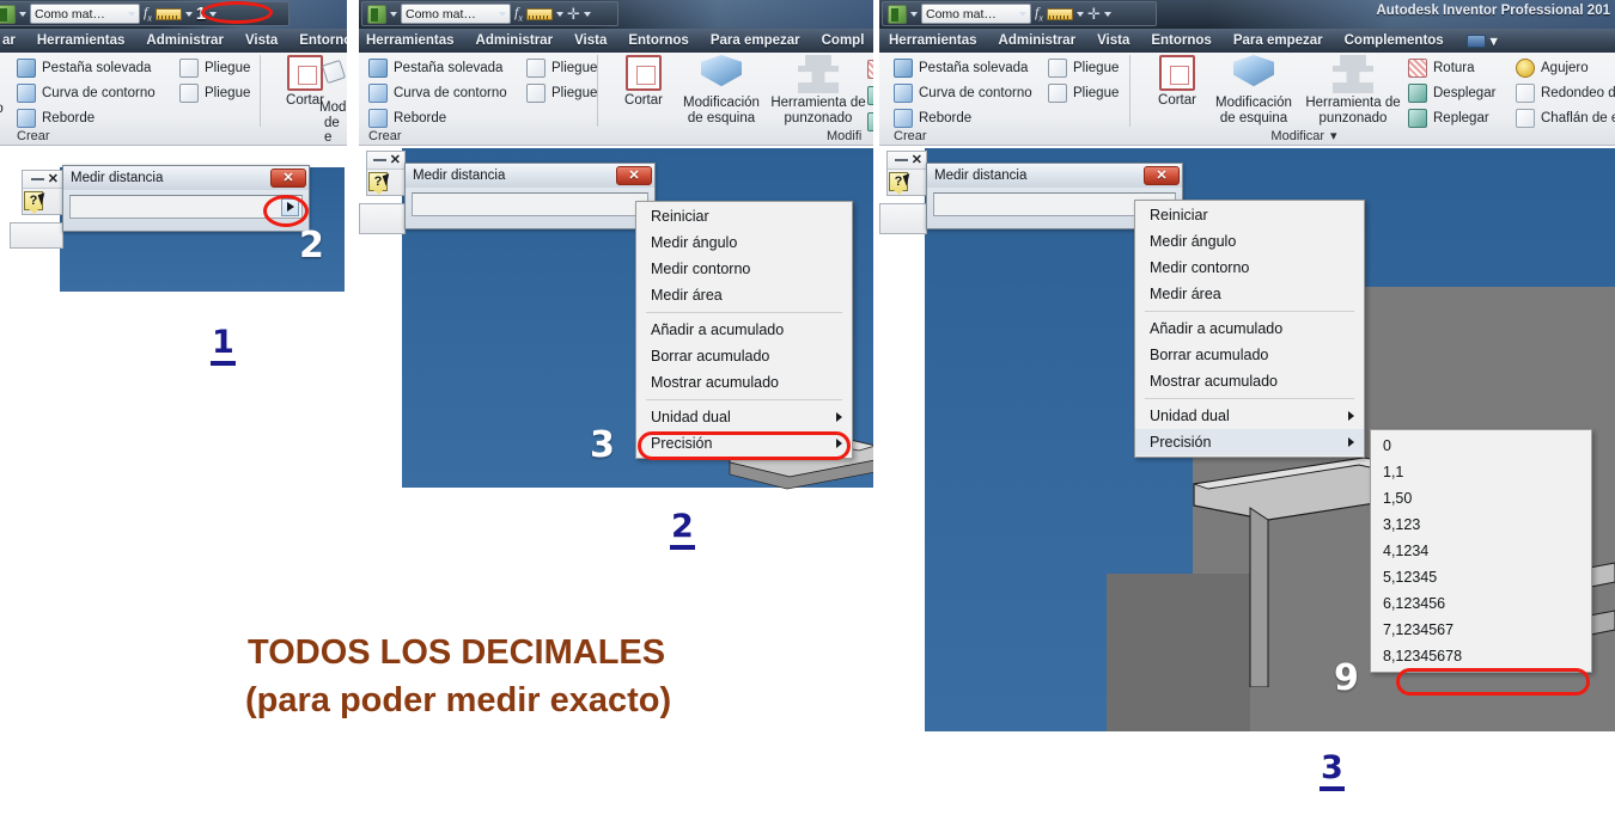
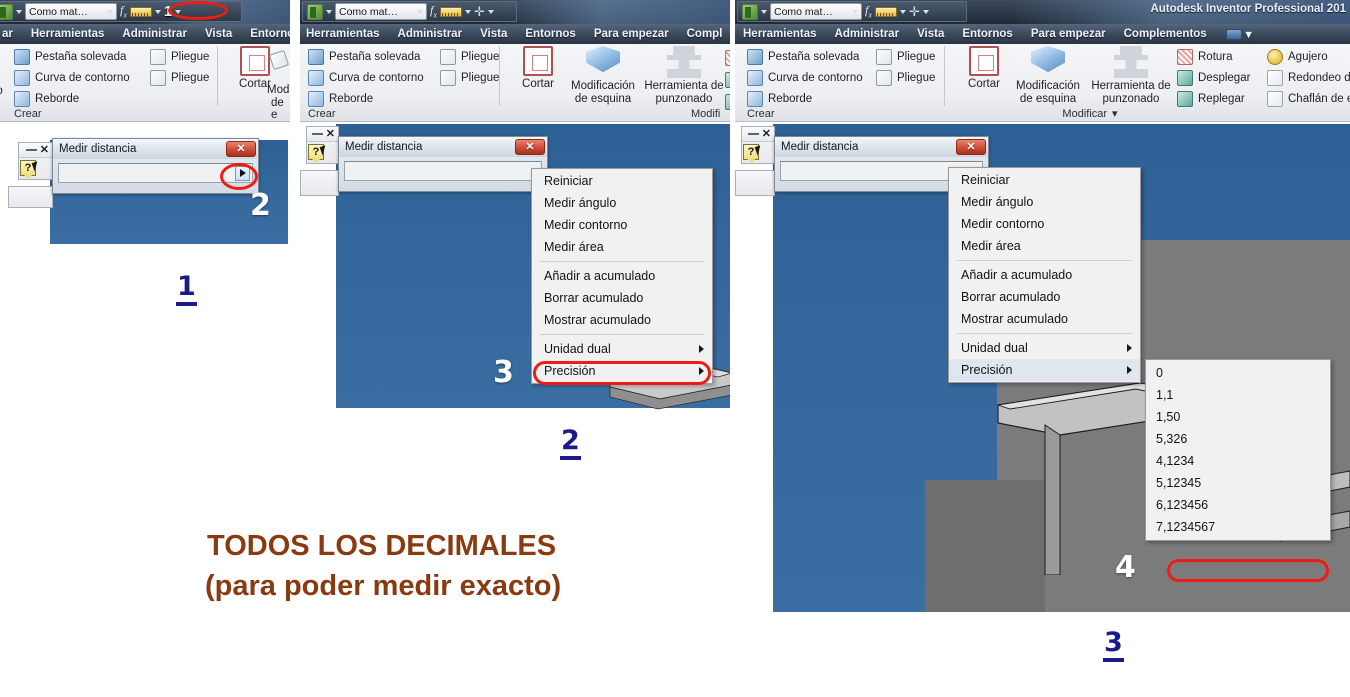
  Como mat…
  fx
  1
  ar
  Herramientas
  Administrar
  Vista
  Entorn
  Pestaña solevada
  Curva de contorno
  Reborde
  Pliegue
  Pliegue
  Crear
  Cortar
  Mod
  de e
  ✕
  ?
  Medir distancia
  ✕
  2
  1
  Como mat…
  fx
  ✛
  Herramientas
  Administrar
  Vista
  Entornos
  Para empezar
  Compl
  Pestaña solevada
  Curva de contorno
  Reborde
  Pliegue
  Pliegue
  Crear
  Cortar
  Modificación
  de esquina
  Herramienta de
  punzonado
  Modifi
  ✕
  ?
  Medir distancia
  ✕
  3
  Reiniciar
  Medir ángulo
  Medir contorno
  Medir área
  Añadir a acumulado
  Borrar acumulado
  Mostrar acumulado
  Unidad dual
  Precisión
  2
  Como mat…
  fx
  ✛
  Autodesk Inventor Professional 201
  Herramientas
  Administrar
  Vista
  Entornos
  Para empezar
  Complementos
  ▾
  Pestaña solevada
  Curva de contorno
  Reborde
  Pliegue
  Pliegue
  Crear
  Cortar
  Modificación
  de esquina
  Herramienta de
  punzonado
  Rotura
  Desplegar
  Replegar
  Agujero
  Modificar
  ▾
  ✕
  ?
  Medir distancia
  ✕
- 9
+ 4
  Reiniciar
  Medir ángulo
  Medir contorno
  Medir área
  Añadir a acumulado
  Borrar acumulado
  Mostrar acumulado
  Unidad dual
  Precisión
  0
  1,1
  1,50
- 3,123
+ 5,326
  4,1234
  5,12345
  6,123456
  7,1234567
- 8,12345678
  3
  TODOS LOS DECIMALES
  (para poder medir exacto)
